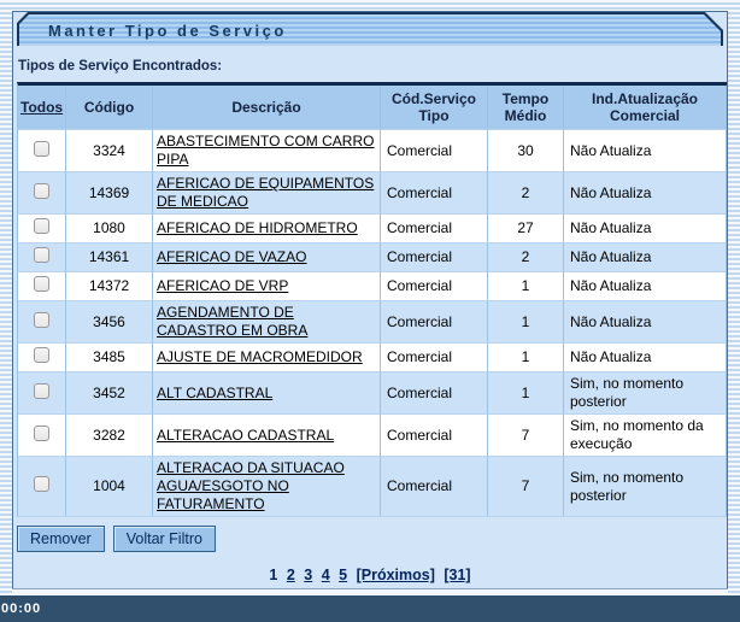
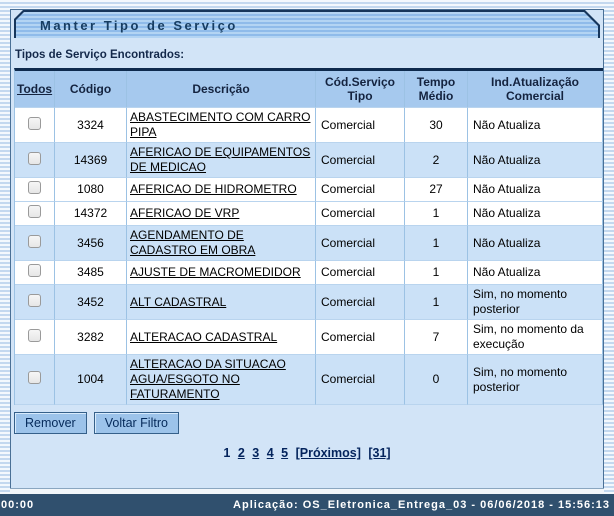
  Manter Tipo de Serviço
  Tipos de Serviço Encontrados:
  Todos	Código	Descrição	Cód.Serviço Tipo	Tempo Médio	Ind.Atualização Comercial
  	3324	ABASTECIMENTO COM CARRO PIPA	Comercial	30	Não Atualiza
  	14369	AFERICAO DE EQUIPAMENTOS DE MEDICAO	Comercial	2	Não Atualiza
  	1080	AFERICAO DE HIDROMETRO	Comercial	27	Não Atualiza
- 	14361	AFERICAO DE VAZAO	Comercial	2	Não Atualiza
  	14372	AFERICAO DE VRP	Comercial	1	Não Atualiza
  	3456	AGENDAMENTO DE CADASTRO EM OBRA	Comercial	1	Não Atualiza
  	3485	AJUSTE DE MACROMEDIDOR	Comercial	1	Não Atualiza
  	3452	ALT CADASTRAL	Comercial	1	Sim, no momento posterior
  	3282	ALTERACAO CADASTRAL	Comercial	7	Sim, no momento da execução
- 	1004	ALTERACAO DA SITUACAO AGUA/ESGOTO NO FATURAMENTO	Comercial	7	Sim, no momento posterior
+ 	1004	ALTERACAO DA SITUACAO AGUA/ESGOTO NO FATURAMENTO	Comercial	0	Sim, no momento posterior
  Remover
  Voltar Filtro
  1 2 3 4 5 [Próximos] [31]
  00:00
+ Aplicação: OS_Eletronica_Entrega_03 - 06/06/2018 - 15:56:13
